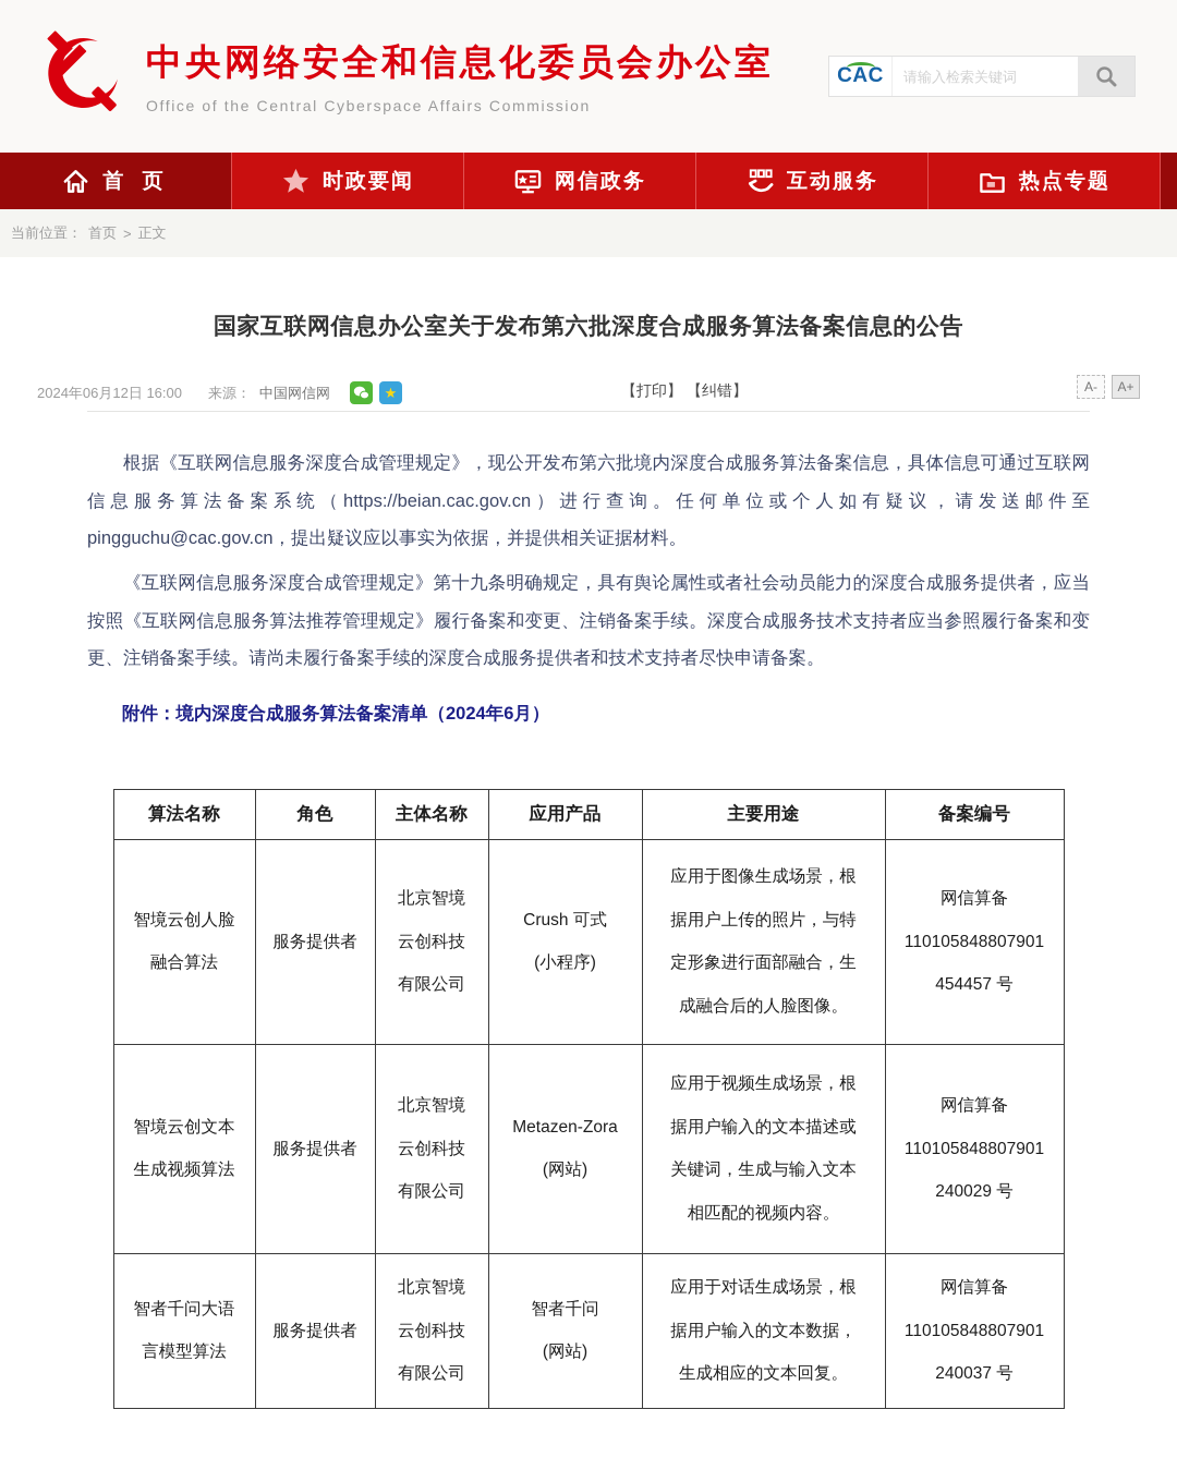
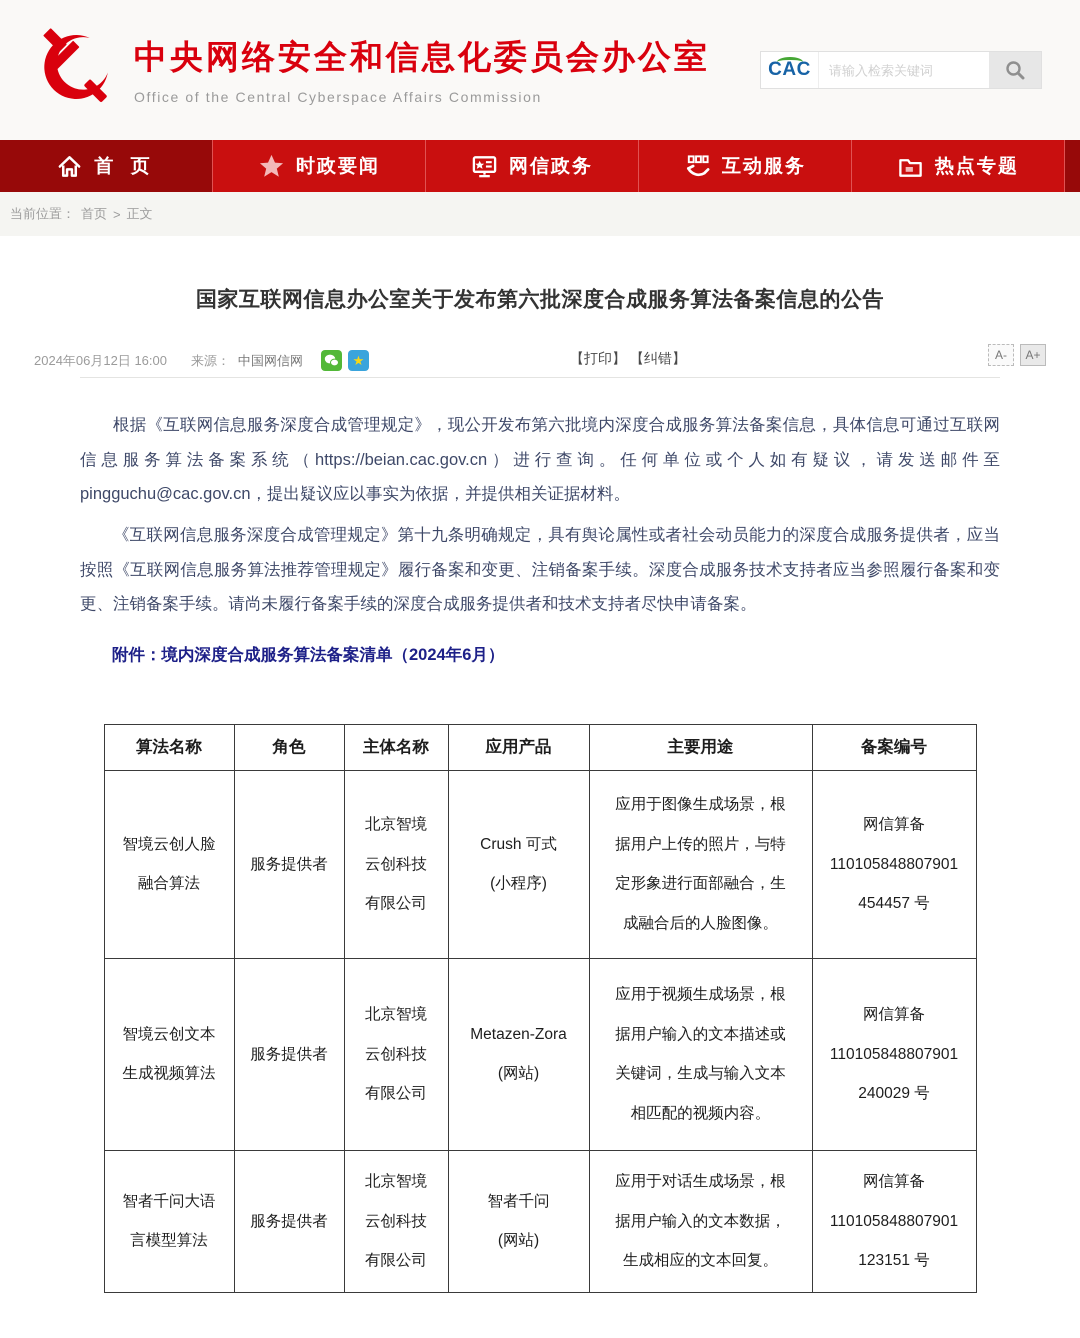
  中央网络安全和信息化委员会办公室
  Office of the Central Cyberspace Affairs Commission
  CAC
  请输入检索关键词
  首 页
  时政要闻
  网信政务
  互动服务
  热点专题
  当前位置：
  首页
  >
  正文
  国家互联网信息办公室关于发布第六批深度合成服务算法备案信息的公告
  2024年06月12日 16:00
  来源：
  中国网信网
  ★
  【打印】
  【纠错】
  A-
  A+
  根据《互联网信息服务深度合成管理规定》，现公开发布第六批境内深度合成服务算法备案信息，具体信息可通过互联网信息服务算法备案系统（https://beian.cac.gov.cn）进行查询。任何单位或个人如有疑议，请发送邮件至pingguchu@cac.gov.cn，提出疑议应以事实为依据，并提供相关证据材料。
  《互联网信息服务深度合成管理规定》第十九条明确规定，具有舆论属性或者社会动员能力的深度合成服务提供者，应当按照《互联网信息服务算法推荐管理规定》履行备案和变更、注销备案手续。深度合成服务技术支持者应当参照履行备案和变更、注销备案手续。请尚未履行备案手续的深度合成服务提供者和技术支持者尽快申请备案。
  附件：境内深度合成服务算法备案清单（2024年6月）
  算法名称	角色	主体名称	应用产品	主要用途	备案编号
  智境云创人脸 融合算法	服务提供者	北京智境 云创科技 有限公司	Crush 可式 (小程序)	应用于图像生成场景，根 据用户上传的照片，与特 定形象进行面部融合，生 成融合后的人脸图像。	网信算备 110105848807901 454457 号
  智境云创文本 生成视频算法	服务提供者	北京智境 云创科技 有限公司	Metazen-Zora (网站)	应用于视频生成场景，根 据用户输入的文本描述或 关键词，生成与输入文本 相匹配的视频内容。	网信算备 110105848807901 240029 号
- 智者千问大语 言模型算法	服务提供者	北京智境 云创科技 有限公司	智者千问 (网站)	应用于对话生成场景，根 据用户输入的文本数据， 生成相应的文本回复。	网信算备 110105848807901 240037 号
+ 智者千问大语 言模型算法	服务提供者	北京智境 云创科技 有限公司	智者千问 (网站)	应用于对话生成场景，根 据用户输入的文本数据， 生成相应的文本回复。	网信算备 110105848807901 123151 号
